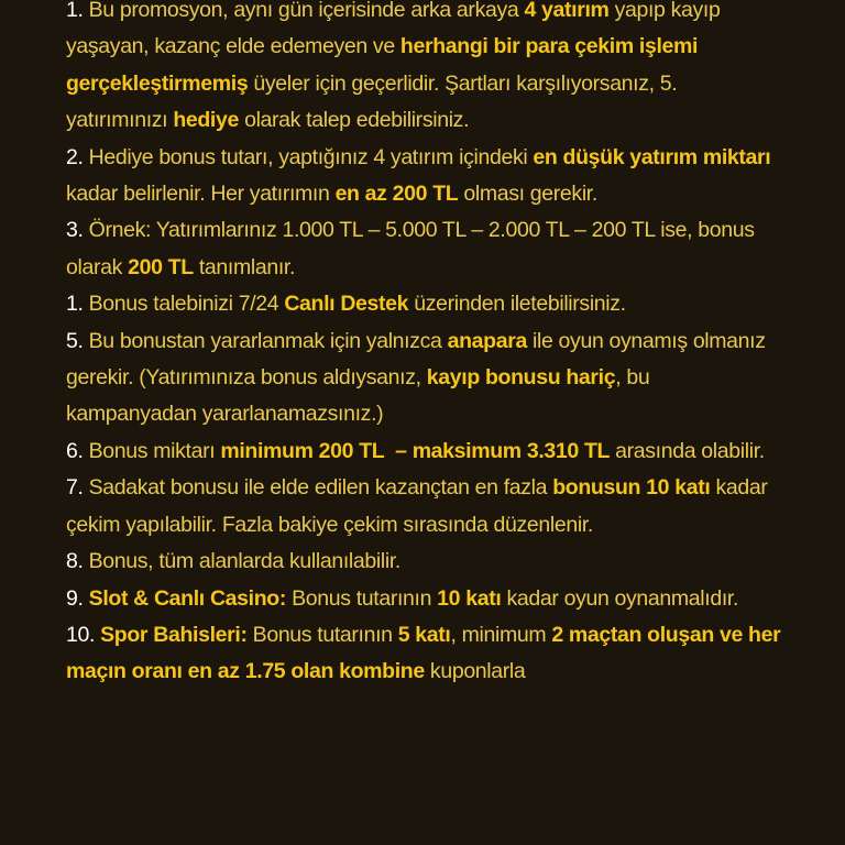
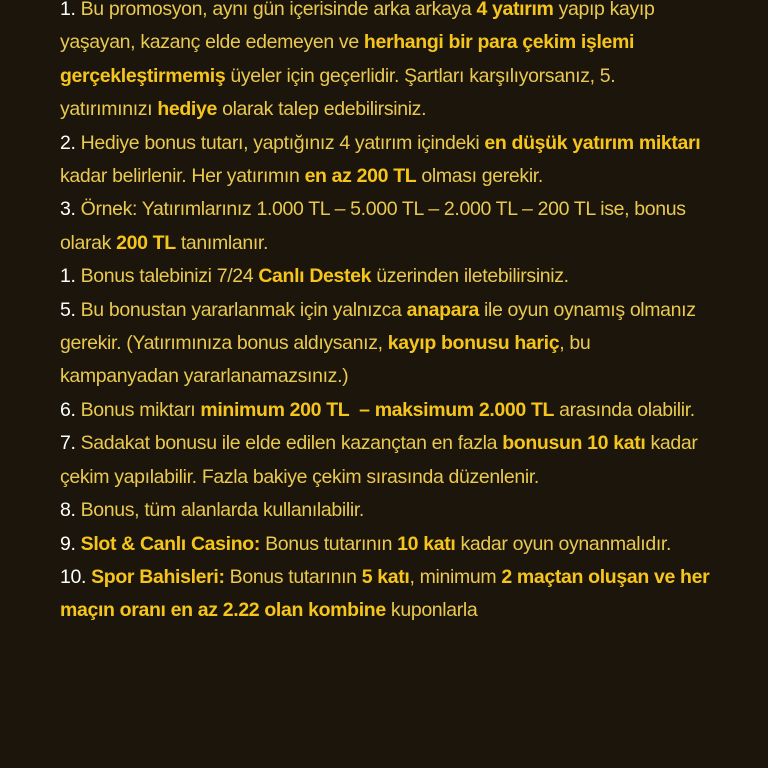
  1. Bu promosyon, aynı gün içerisinde arka arkaya 4 yatırım yapıp kayıp yaşayan, kazanç elde edemeyen ve herhangi bir para çekim işlemi gerçekleştirmemiş üyeler için geçerlidir. Şartları karşılıyorsanız, 5. yatırımınızı hediye olarak talep edebilirsiniz.
  2. Hediye bonus tutarı, yaptığınız 4 yatırım içindeki en düşük yatırım miktarı kadar belirlenir. Her yatırımın en az 200 TL olması gerekir.
  3. Örnek: Yatırımlarınız 1.000 TL – 5.000 TL – 2.000 TL – 200 TL ise, bonus olarak 200 TL tanımlanır.
  1. Bonus talebinizi 7/24 Canlı Destek üzerinden iletebilirsiniz.
  5. Bu bonustan yararlanmak için yalnızca anapara ile oyun oynamış olmanız gerekir. (Yatırımınıza bonus aldıysanız, kayıp bonusu hariç, bu kampanyadan yararlanamazsınız.)
- 6. Bonus miktarı minimum 200 TL – maksimum 3.310 TL arasında olabilir.
+ 6. Bonus miktarı minimum 200 TL – maksimum 2.000 TL arasında olabilir.
  7. Sadakat bonusu ile elde edilen kazançtan en fazla bonusun 10 katı kadar çekim yapılabilir. Fazla bakiye çekim sırasında düzenlenir.
  8. Bonus, tüm alanlarda kullanılabilir.
  9. Slot & Canlı Casino: Bonus tutarının 10 katı kadar oyun oynanmalıdır.
- 10. Spor Bahisleri: Bonus tutarının 5 katı, minimum 2 maçtan oluşan ve her maçın oranı en az 1.75 olan kombine kuponlarla
+ 10. Spor Bahisleri: Bonus tutarının 5 katı, minimum 2 maçtan oluşan ve her maçın oranı en az 2.22 olan kombine kuponlarla
